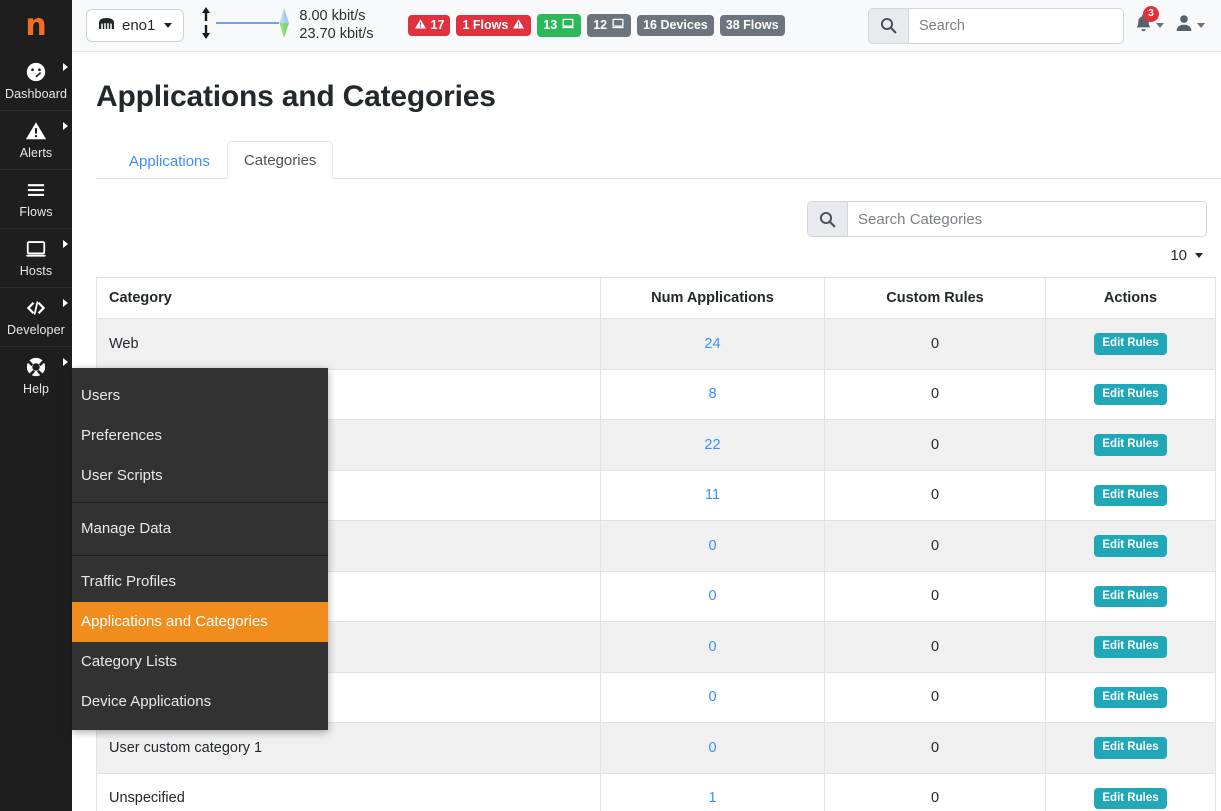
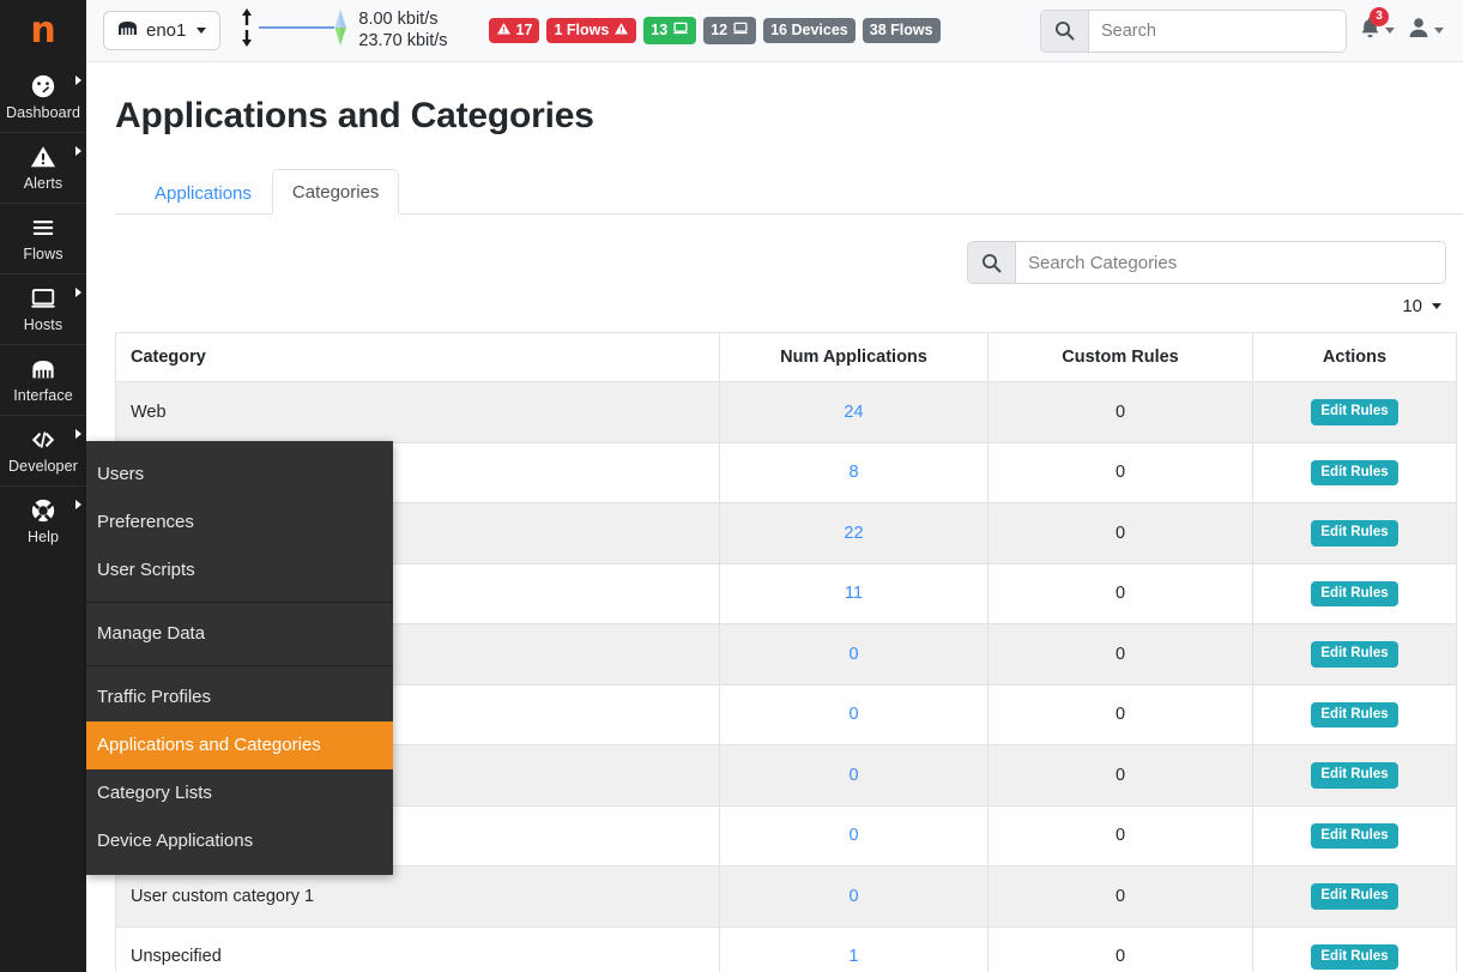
  n
  Dashboard
  Alerts
  Flows
  Hosts
+ Interface
  Developer
  Help
  eno1
  8.00 kbit/s
  23.70 kbit/s
  17
  1 Flows
  13
  12
  16 Devices
  38 Flows
  Search
  3
  Applications and Categories
  Applications
  Categories
  Search Categories
  10
  Category	Num Applications	Custom Rules	Actions
  Web	24	0	Edit Rules
  	8	0	Edit Rules
  	22	0	Edit Rules
  	11	0	Edit Rules
  	0	0	Edit Rules
  	0	0	Edit Rules
  	0	0	Edit Rules
  	0	0	Edit Rules
  User custom category 1	0	0	Edit Rules
  Unspecified	1	0	Edit Rules
  Users
  Preferences
  User Scripts
  Manage Data
  Traffic Profiles
  Applications and Categories
  Category Lists
  Device Applications
